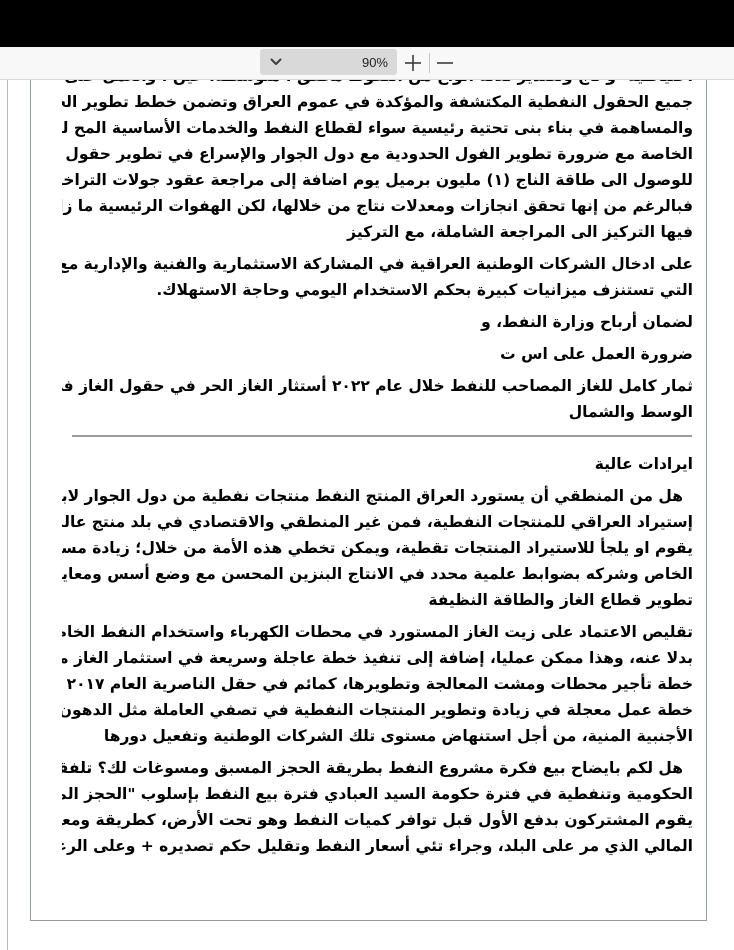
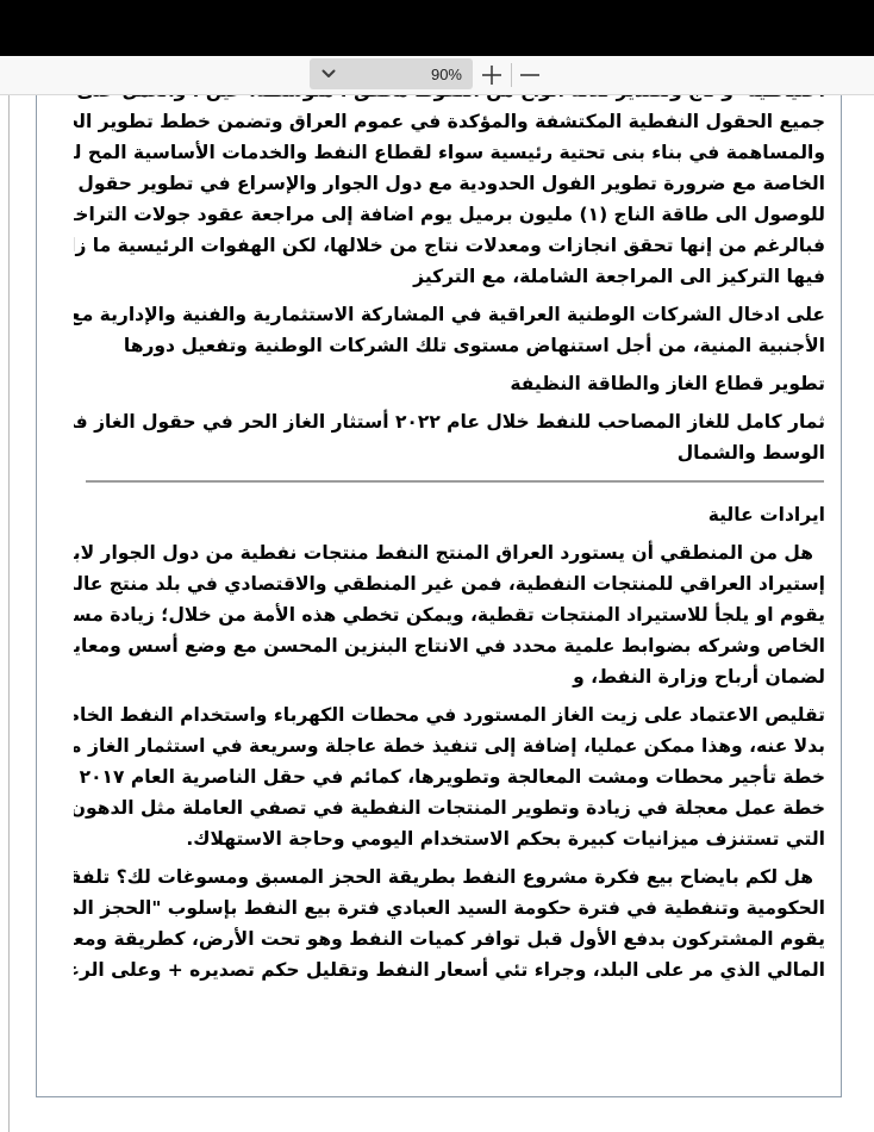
  90%
  جميع الحقول النفطية المكتشفة والمؤكدة في عموم العراق وتضمن خطط تطوير ال
  والمساهمة في بناء بنى تحتية رئيسية سواء لقطاع النفط والخدمات الأساسية المح ل
  الخاصة مع ضرورة تطوير الفول الحدودية مع دول الجوار والإسراع في تطوير حقول
  للوصول الى طاقة الناج (١) مليون برميل يوم اضافة إلى مراجعة عقود جولات التراخ
  فبالرغم من إنها تحقق انجازات ومعدلات نتاج من خلالها، لكن الهفوات الرئيسية ما ز
  فيها التركيز الى المراجعة الشاملة، مع التركيز
  على ادخال الشركات الوطنية العراقية في المشاركة الاستثمارية والفنية والإدارية مع
- التي تستنزف ميزانيات كبيرة بحكم الاستخدام اليومي وحاجة الاستهلاك.
+ الأجنبية المنية، من أجل استنهاض مستوى تلك الشركات الوطنية وتفعيل دورها
- لضمان أرباح وزارة النفط، و
+ تطوير قطاع الغاز والطاقة النظيفة
- ضرورة العمل على اس ت
  ثمار كامل للغاز المصاحب للنفط خلال عام ٢٠٢٢ أستثار الغاز الحر في حقول الغاز ف
  الوسط والشمال
  ايرادات عالية
  هل من المنطقي أن يستورد العراق المنتج النفط منتجات نفطية من دول الجوار لاب
  إستيراد العراقي للمنتجات النفطية، فمن غير المنطقي والاقتصادي في بلد منتج عال
  يقوم او يلجأ للاستيراد المنتجات تقطية، ويمكن تخطي هذه الأمة من خلال؛ زيادة مس
  الخاص وشركه بضوابط علمية محدد في الانتاج البنزين المحسن مع وضع أسس ومعاي
- تطوير قطاع الغاز والطاقة النظيفة
+ لضمان أرباح وزارة النفط، و
  تقليص الاعتماد على زيت الغاز المستورد في محطات الكهرباء واستخدام النفط الخام
  بدلا عنه، وهذا ممكن عمليا، إضافة إلى تنفيذ خطة عاجلة وسريعة في استثمار الغاز م
  خطة تأجير محطات ومشت المعالجة وتطويرها، كمائم في حقل الناصرية العام ٢٠١٧
  خطة عمل معجلة في زيادة وتطوير المنتجات النفطية في تصفي العاملة مثل الدهون
- الأجنبية المنية، من أجل استنهاض مستوى تلك الشركات الوطنية وتفعيل دورها
+ التي تستنزف ميزانيات كبيرة بحكم الاستخدام اليومي وحاجة الاستهلاك.
  هل لكم بايضاح بيع فكرة مشروع النفط بطريقة الحجز المسبق ومسوغات لك؟ تلفق
  الحكومية وتنفطية في فترة حكومة السيد العبادي فترة بيع النفط بإسلوب "الحجز الم
  يقوم المشتركون بدفع الأول قبل توافر كميات النفط وهو تحت الأرض، كطريقة ومع
  المالي الذي مر على البلد، وجراء تئي أسعار النفط وتقليل حكم تصديره + وعلى الرغ
